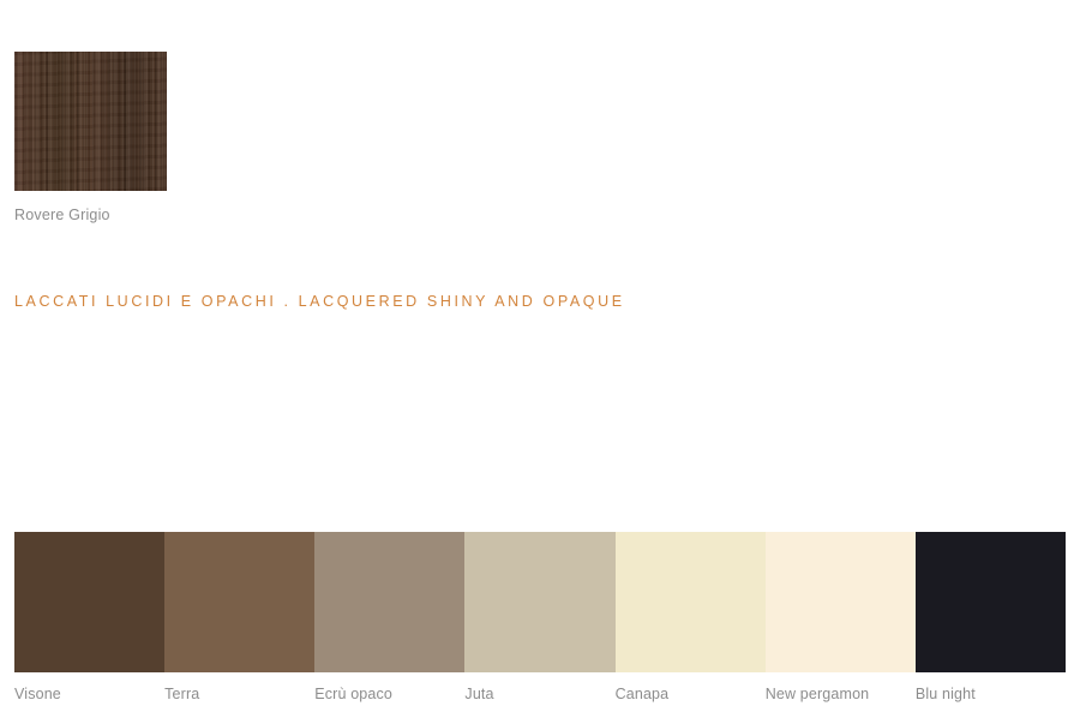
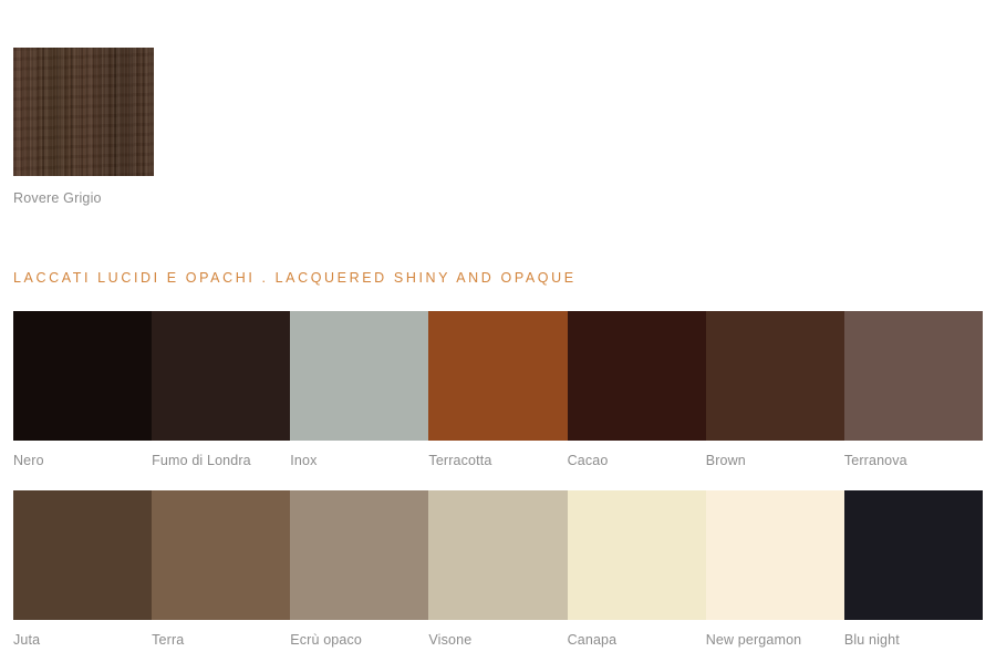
  Rovere Grigio
  LACCATI LUCIDI E OPACHI . LACQUERED SHINY AND OPAQUE
+ Nero
+ Fumo di Londra
+ Inox
+ Terracotta
+ Cacao
+ Brown
+ Terranova
- Visone
+ Juta
  Terra
  Ecrù opaco
- Juta
+ Visone
  Canapa
  New pergamon
  Blu night
